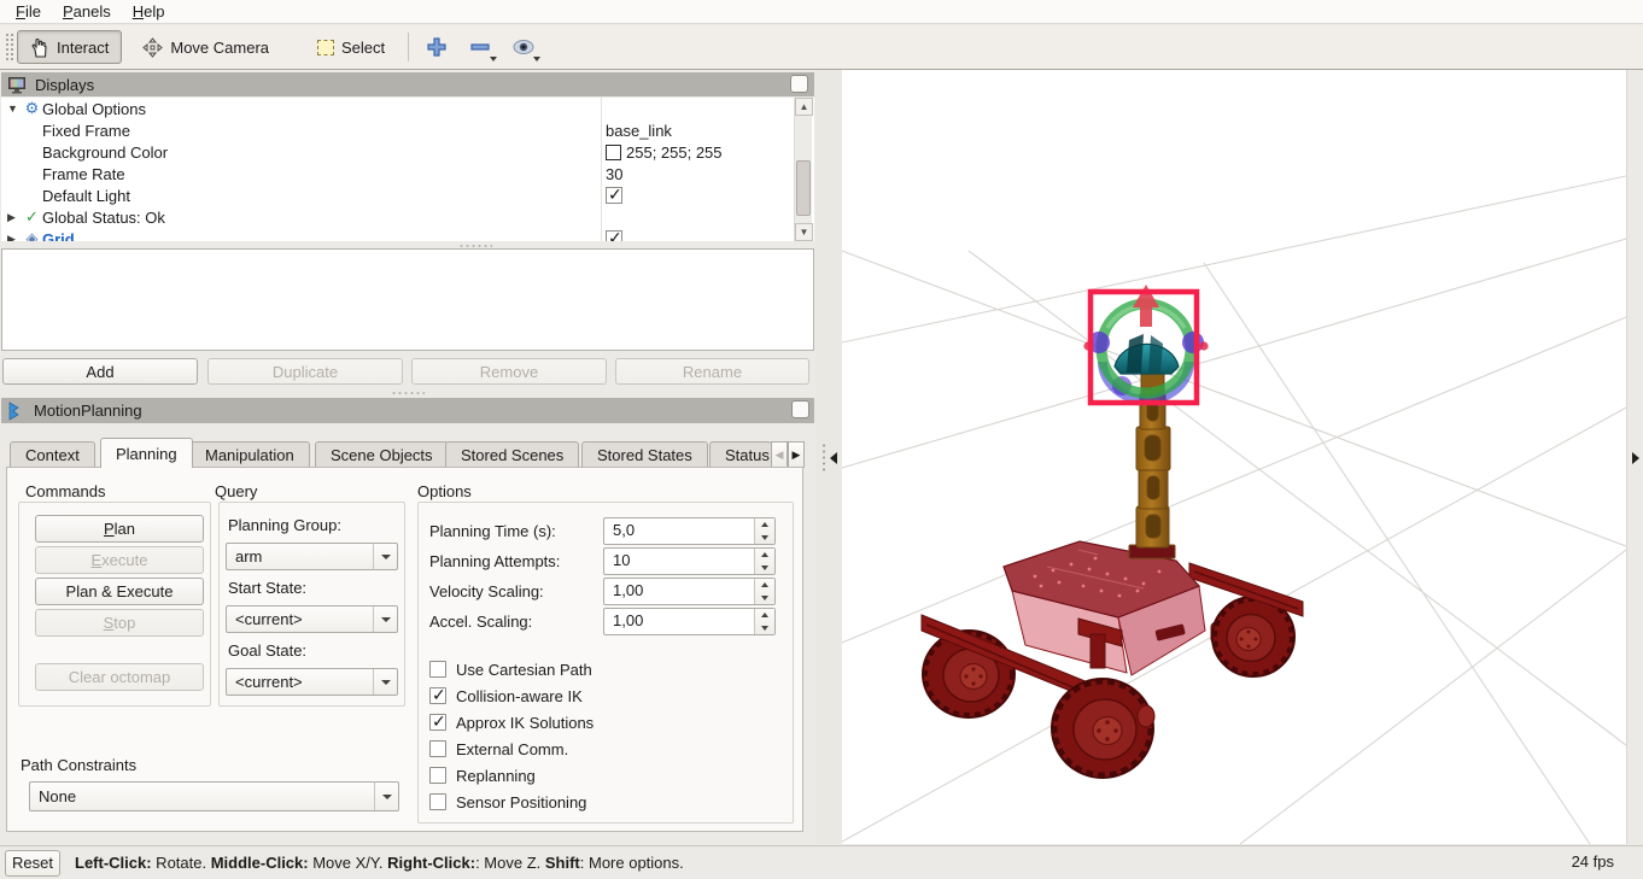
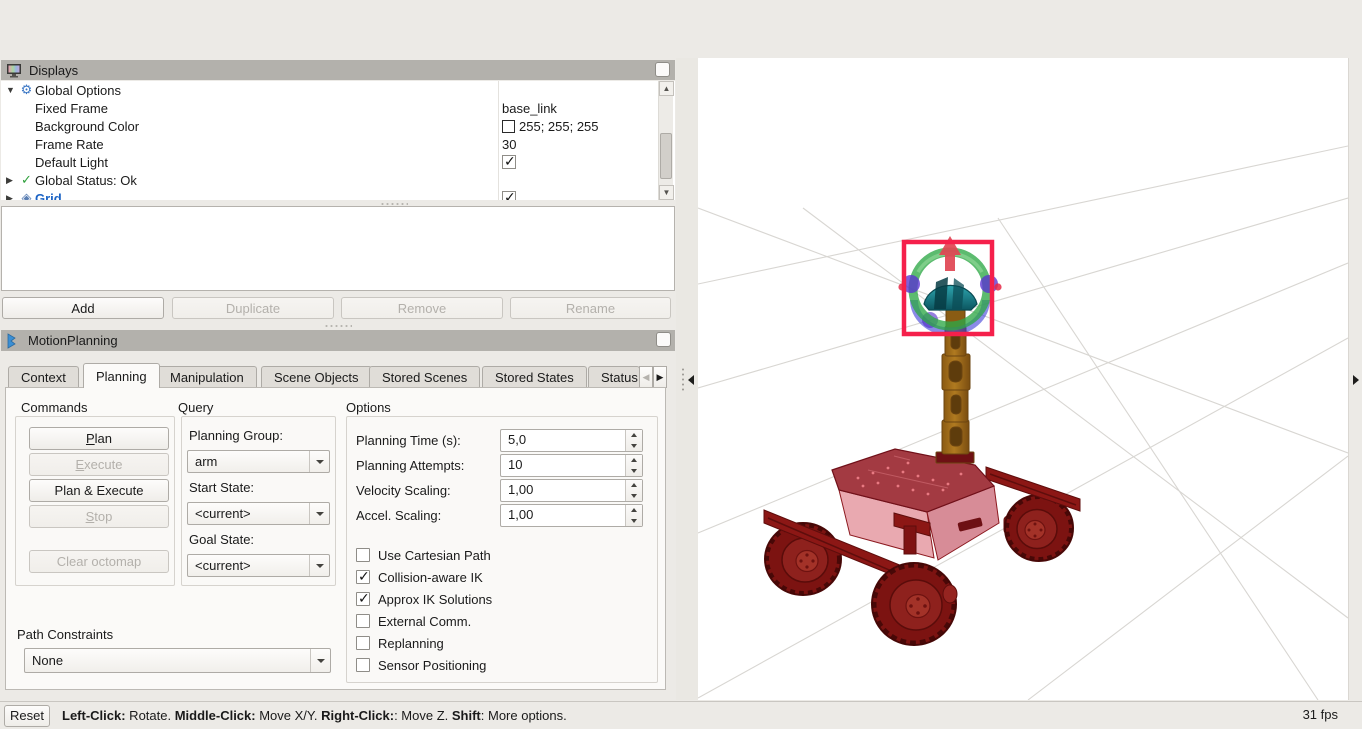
- File
- Panels
- Help
- Interact
- Move Camera
- Select
  Displays
  ▼
  ⚙
  Global Options
  Fixed Frame
  base_link
  Background Color
  255; 255; 255
  Frame Rate
  30
  Default Light
  ▶
  ✓
  Global Status: Ok
  ▶
  ◈
  Grid
  ▲
  ▼
  Add
  Duplicate
  Remove
  Rename
  MotionPlanning
  Context
  Planning
  Manipulation
  Scene Objects
  Stored Scenes
  Stored States
  Status
  ◀
  ▶
  Commands
  Query
  Options
  Plan
  Execute
  Plan & Execute
  Stop
  Clear octomap
  Planning Group:
  arm
  Start State:
  <current>
  Goal State:
  <current>
  Planning Time (s):
  5,0
  Planning Attempts:
  10
  Velocity Scaling:
  1,00
  Accel. Scaling:
  1,00
  Use Cartesian Path
  Collision-aware IK
  Approx IK Solutions
  External Comm.
  Replanning
  Sensor Positioning
  Path Constraints
  None
  Reset
  Left-Click: Rotate. Middle-Click: Move X/Y. Right-Click:: Move Z. Shift: More options.
- 24 fps
+ 31 fps
